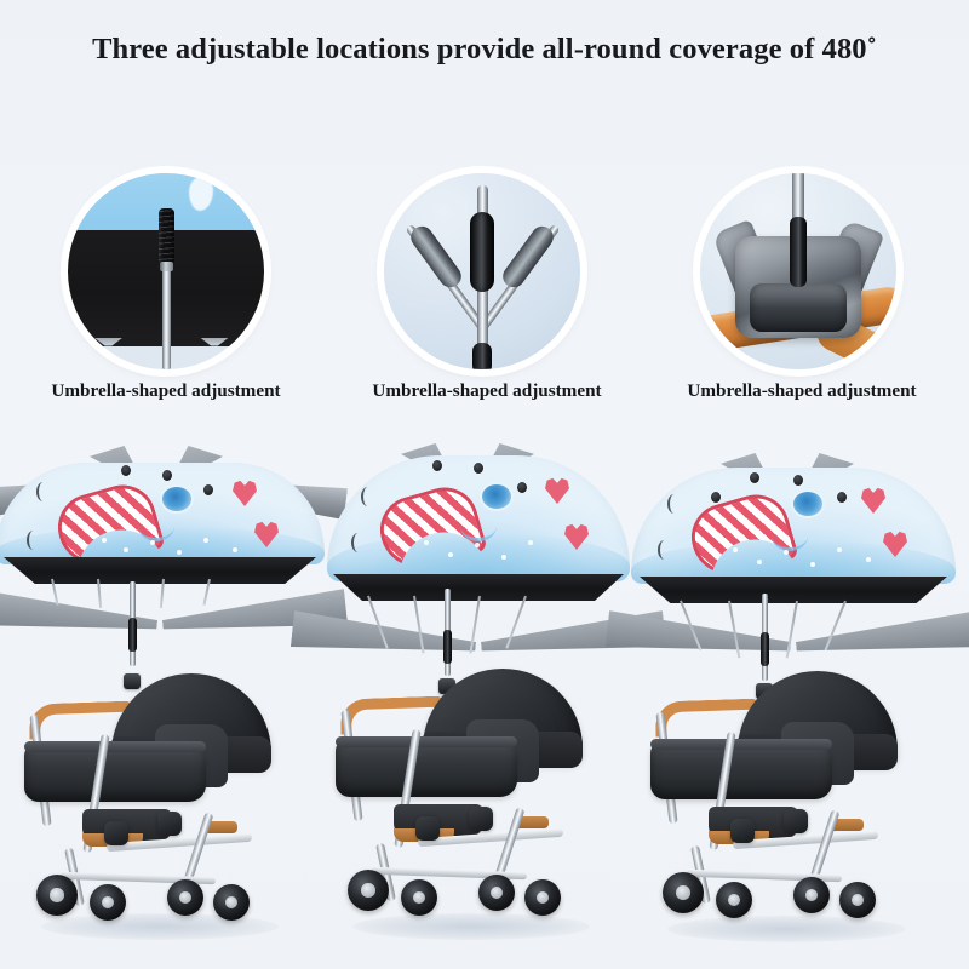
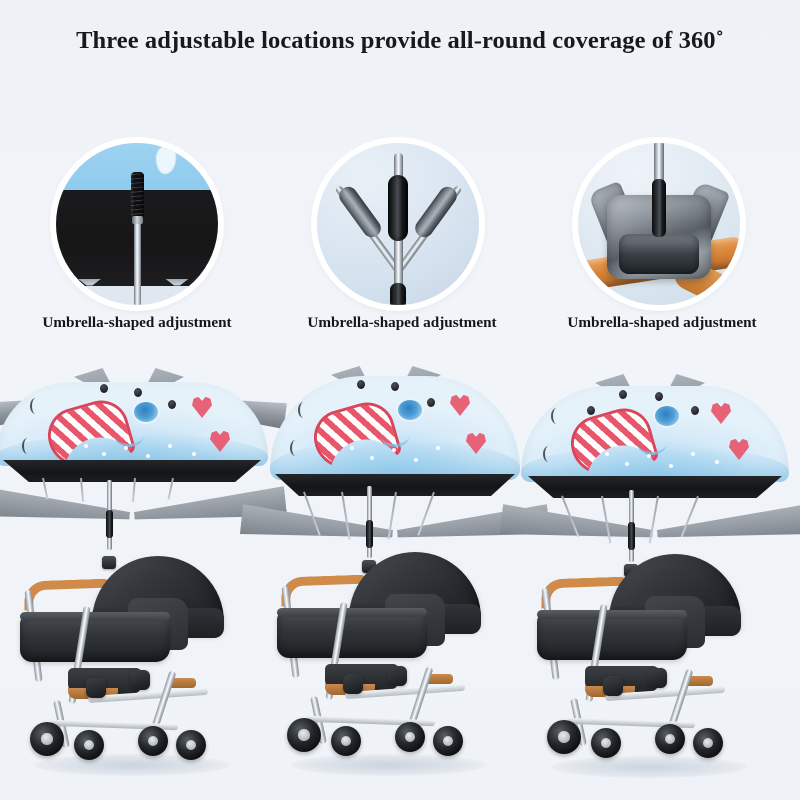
- Three adjustable locations provide all-round coverage of 480˚
+ Three adjustable locations provide all-round coverage of 360˚
  Umbrella-shaped adjustment
  Umbrella-shaped adjustment
  Umbrella-shaped adjustment
